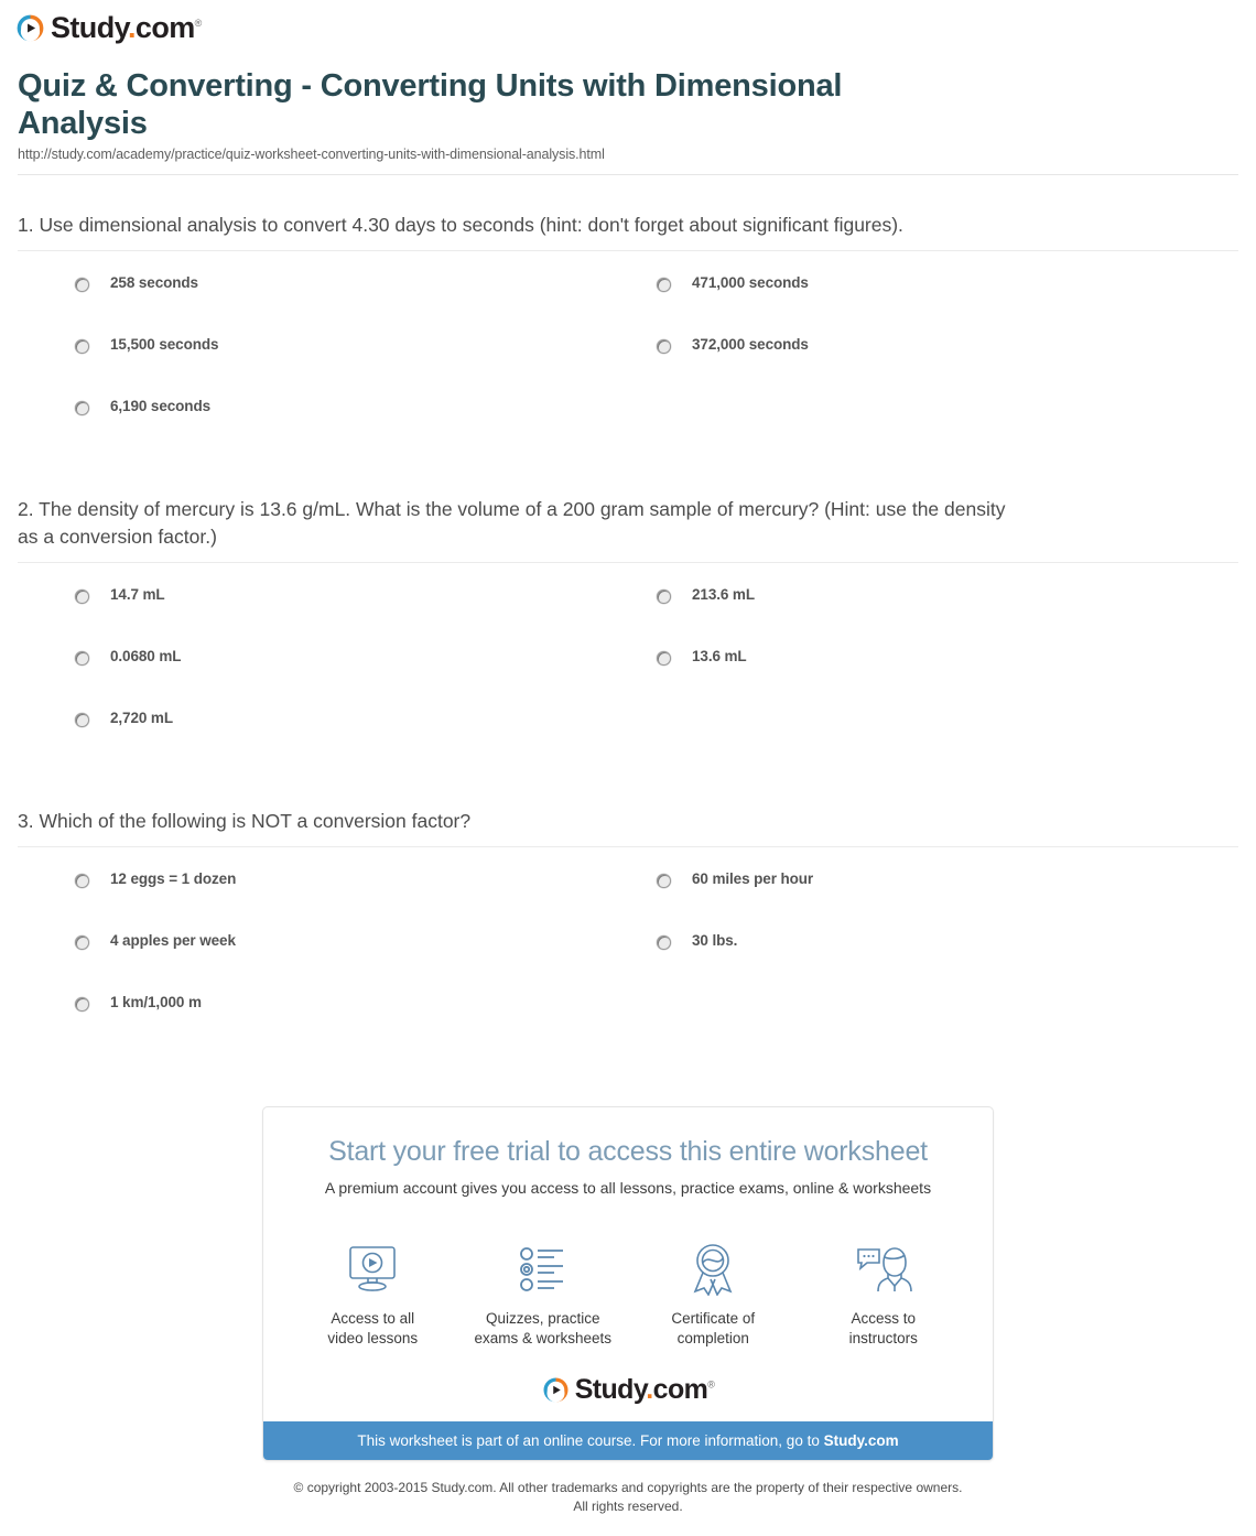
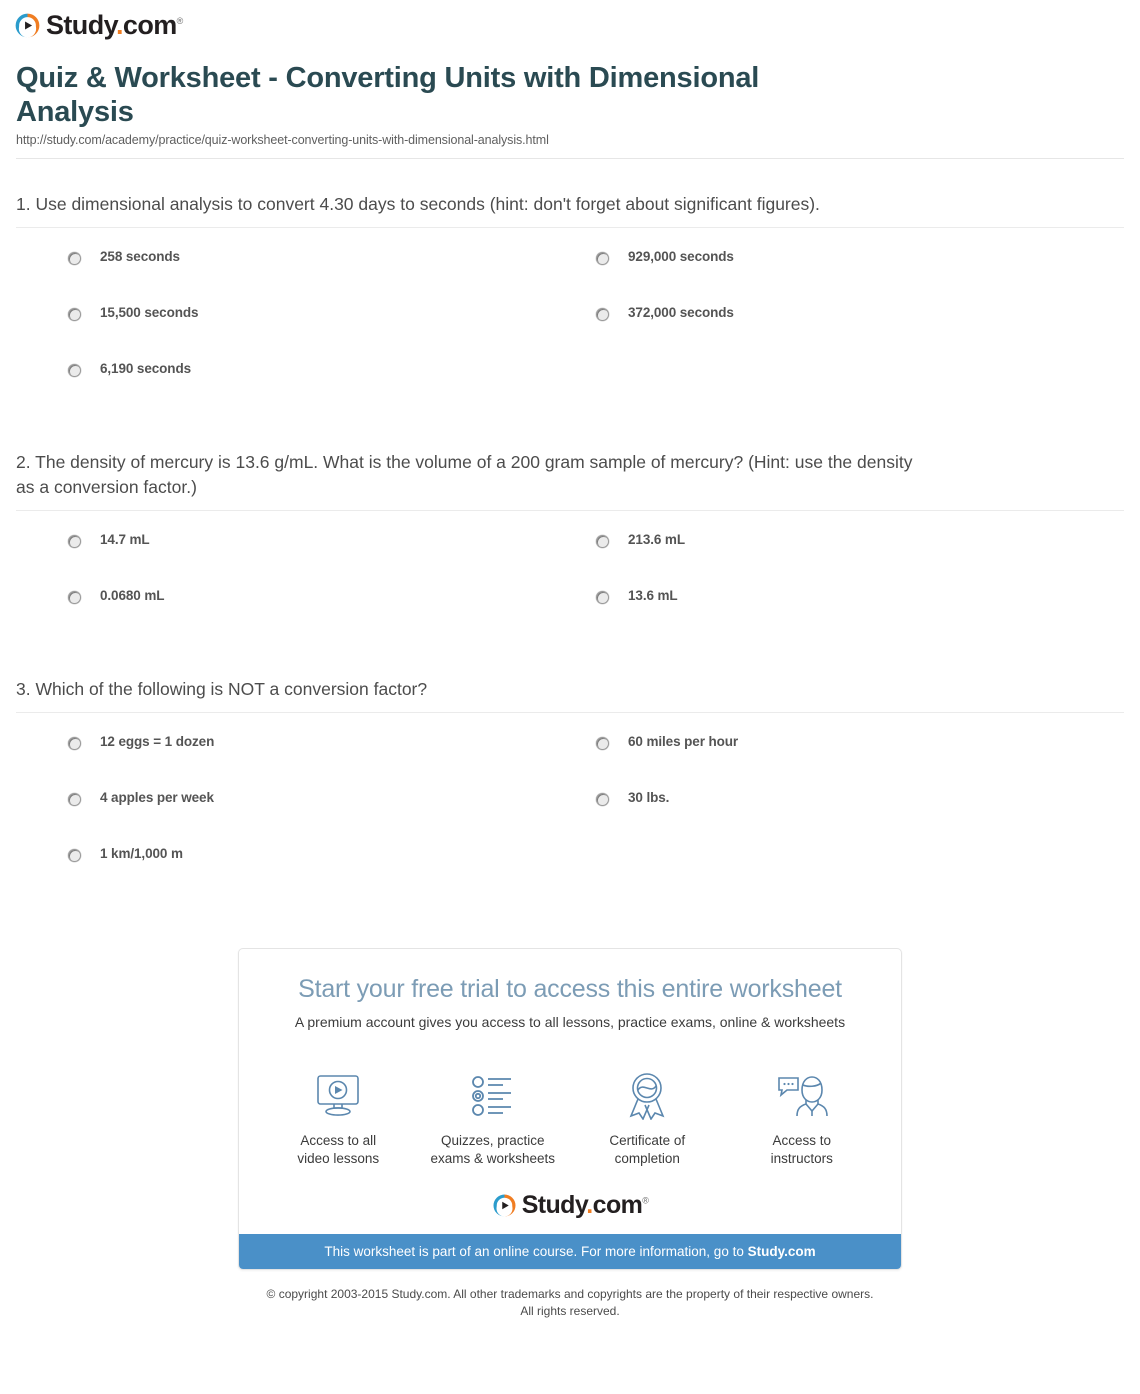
  Study.com®
- Quiz & Converting - Converting Units with Dimensional Analysis
+ Quiz & Worksheet - Converting Units with Dimensional Analysis
  http://study.com/academy/practice/quiz-worksheet-converting-units-with-dimensional-analysis.html
  1. Use dimensional analysis to convert 4.30 days to seconds (hint: don't forget about significant figures).
  258 seconds
- 471,000 seconds
+ 929,000 seconds
  15,500 seconds
  372,000 seconds
  6,190 seconds
  2. The density of mercury is 13.6 g/mL. What is the volume of a 200 gram sample of mercury? (Hint: use the density as a conversion factor.)
  14.7 mL
  213.6 mL
  0.0680 mL
  13.6 mL
- 2,720 mL
  3. Which of the following is NOT a conversion factor?
  12 eggs = 1 dozen
  60 miles per hour
  4 apples per week
  30 lbs.
  1 km/1,000 m
  Start your free trial to access this entire worksheet
  A premium account gives you access to all lessons, practice exams, online & worksheets
  Access to all
  video lessons
  Quizzes, practice
  exams & worksheets
  Certificate of
  completion
  Access to
  instructors
  Study.com®
  This worksheet is part of an online course. For more information, go to Study.com
  © copyright 2003-2015 Study.com. All other trademarks and copyrights are the property of their respective owners.
  All rights reserved.
